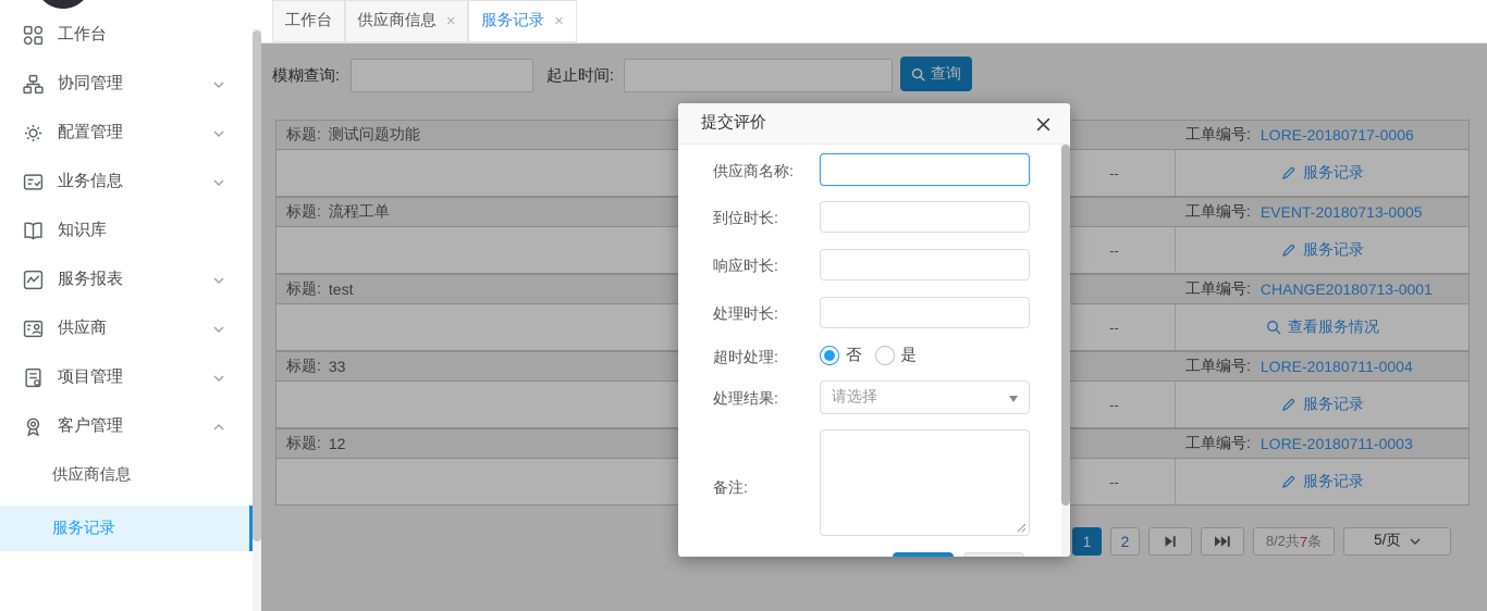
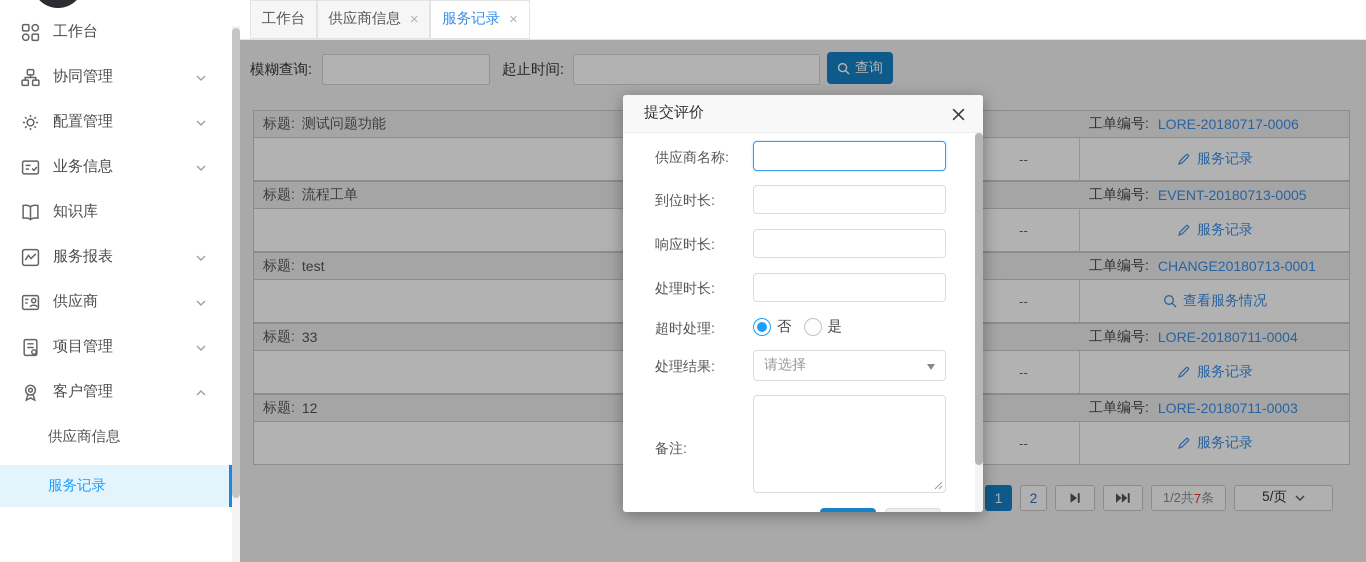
  工作台
  协同管理
  配置管理
  业务信息
  知识库
  服务报表
  供应商
  项目管理
  客户管理
  供应商信息
  服务记录
  工作台
  供应商信息
  ×
  服务记录
  ×
  模糊查询:
  起止时间:
  查询
  标题:
  测试问题功能
  工单编号:
  LORE-20180717-0006
  --
  服务记录
  标题:
  流程工单
  工单编号:
  EVENT-20180713-0005
  --
  服务记录
  标题:
  test
  工单编号:
  CHANGE20180713-0001
  --
  查看服务情况
  标题:
  33
  工单编号:
  LORE-20180711-0004
  --
  服务记录
  标题:
  12
  工单编号:
  LORE-20180711-0003
  --
  服务记录
  1
  2
- 8/2共
+ 1/2共
  7
  条
  5/页
  提交评价
  供应商名称:
  到位时长:
  响应时长:
  处理时长:
  超时处理:
  否
  是
  处理结果:
  请选择
  备注:
